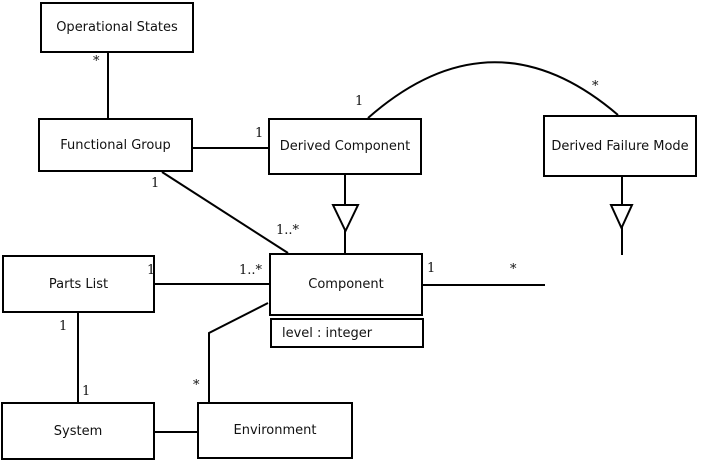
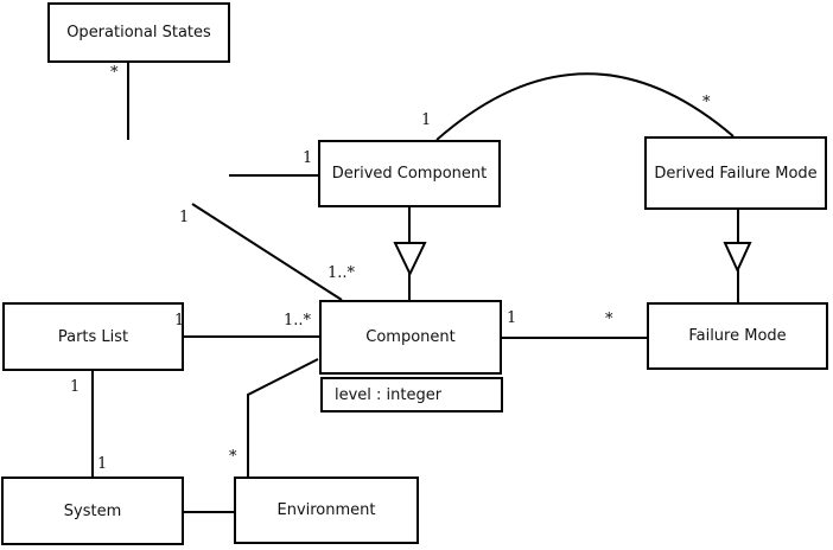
  Operational States
- Functional Group
  Derived Component
  Derived Failure Mode
  Parts List
  Component
  level : integer
+ Failure Mode
  System
  Environment
  *
  1
  1
  1..*
  1
  *
  1
  1..*
  1
  *
  1
  1
  *
